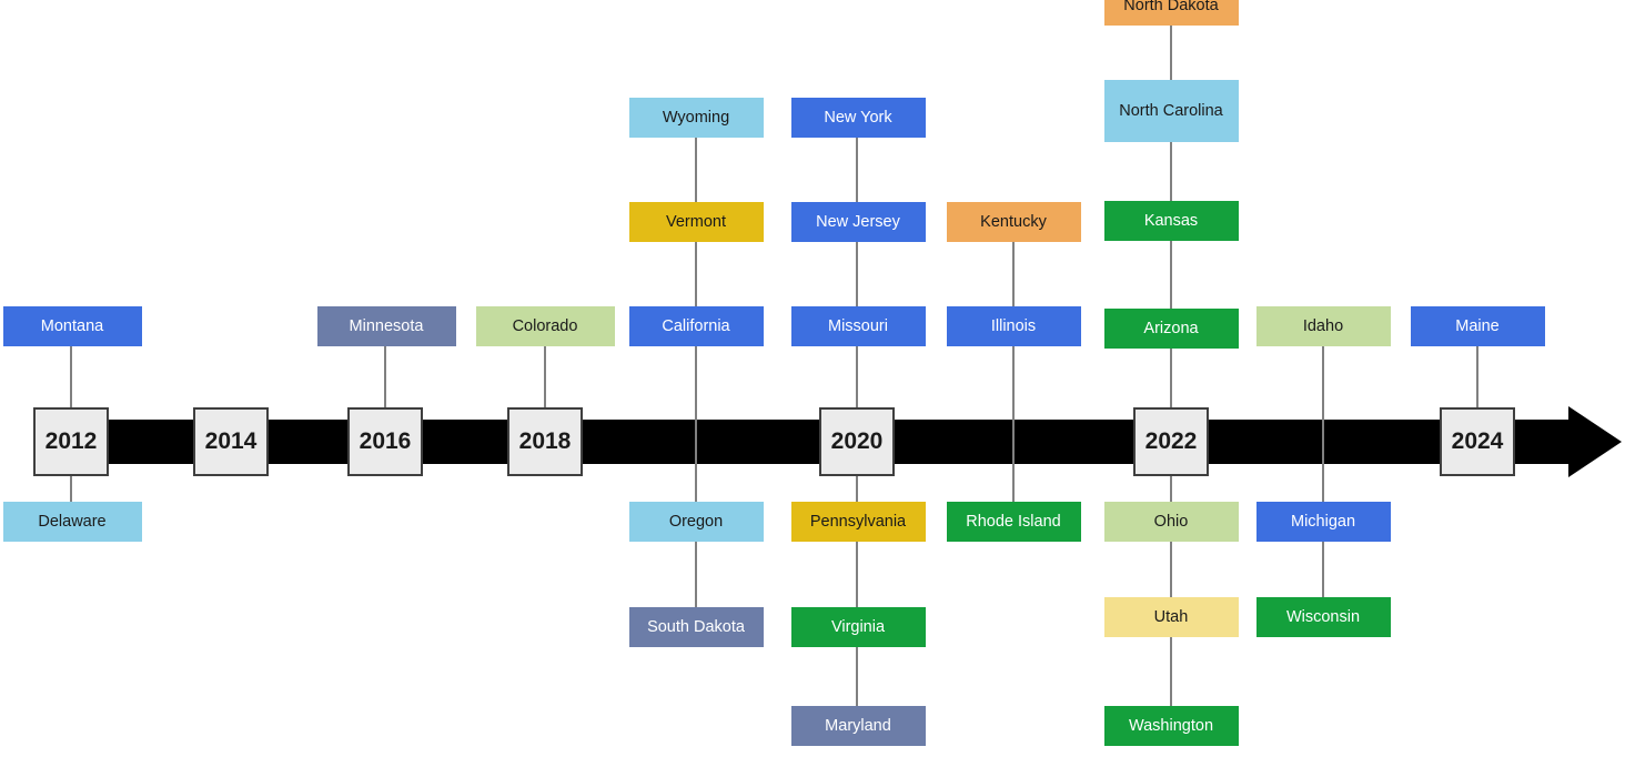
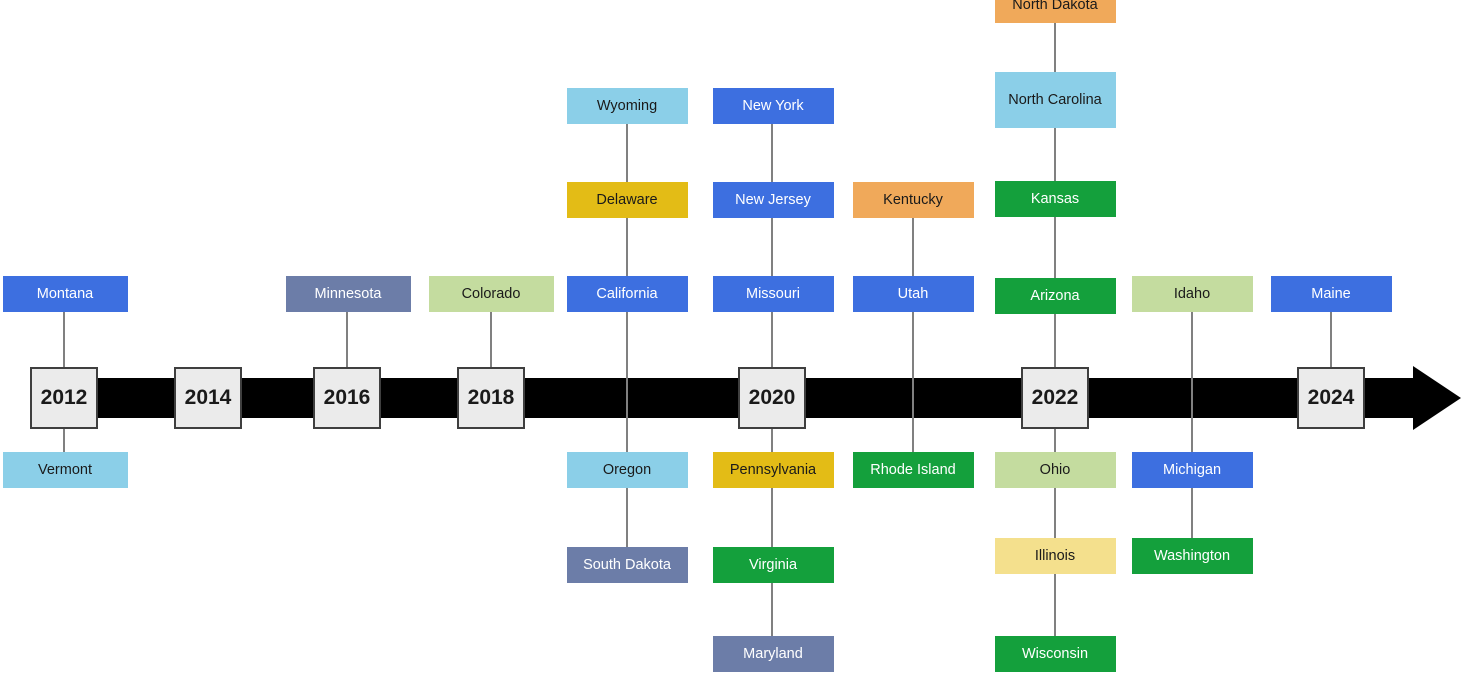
  2012
  2014
  2016
  2018
  2020
  2022
  2024
  Montana
- Delaware
+ Vermont
  Minnesota
  Colorado
  Wyoming
- Vermont
+ Delaware
  California
  Oregon
  South Dakota
  New York
  New Jersey
  Missouri
  Pennsylvania
  Virginia
  Maryland
  Kentucky
- Illinois
+ Utah
  Rhode Island
  North Dakota
  North Carolina
  Kansas
  Arizona
  Ohio
- Utah
+ Illinois
- Washington
+ Wisconsin
  Idaho
  Michigan
- Wisconsin
+ Washington
  Maine
